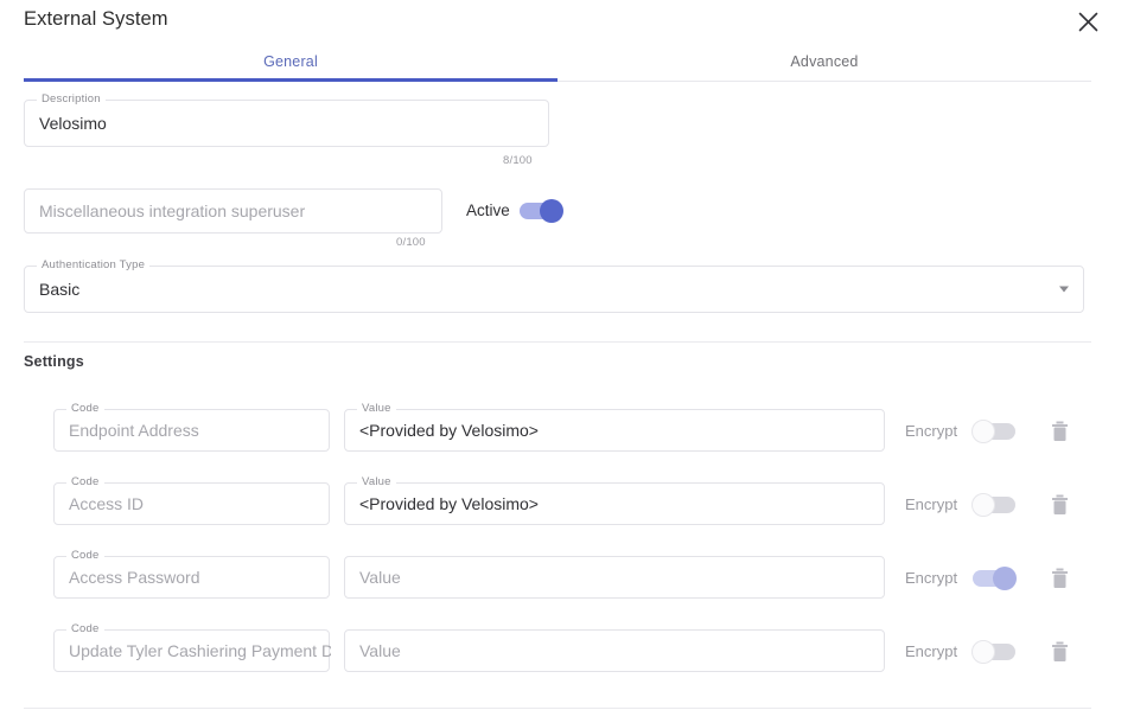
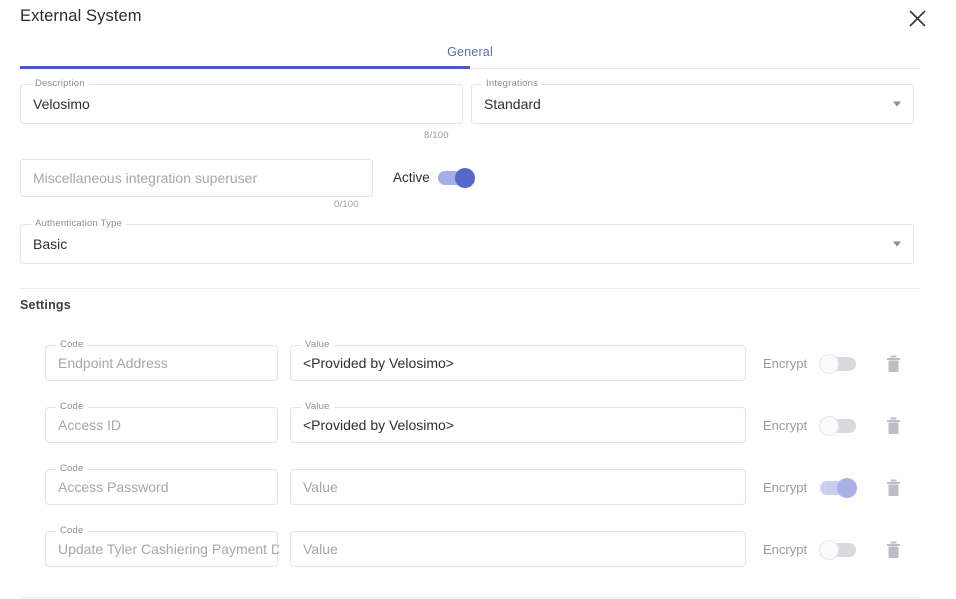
  External System
  General
- Advanced
  Description
  Velosimo
  8/100
+ Integrations
+ Standard
  Miscellaneous integration superuser
  0/100
  Active
  Authentication Type
  Basic
  Settings
  Code
  Endpoint Address
  Value
  <Provided by Velosimo>
  Encrypt
  Code
  Access ID
  Value
  <Provided by Velosimo>
  Encrypt
  Code
  Access Password
  Value
  Encrypt
  Code
  Update Tyler Cashiering Payment D
  Value
  Encrypt
